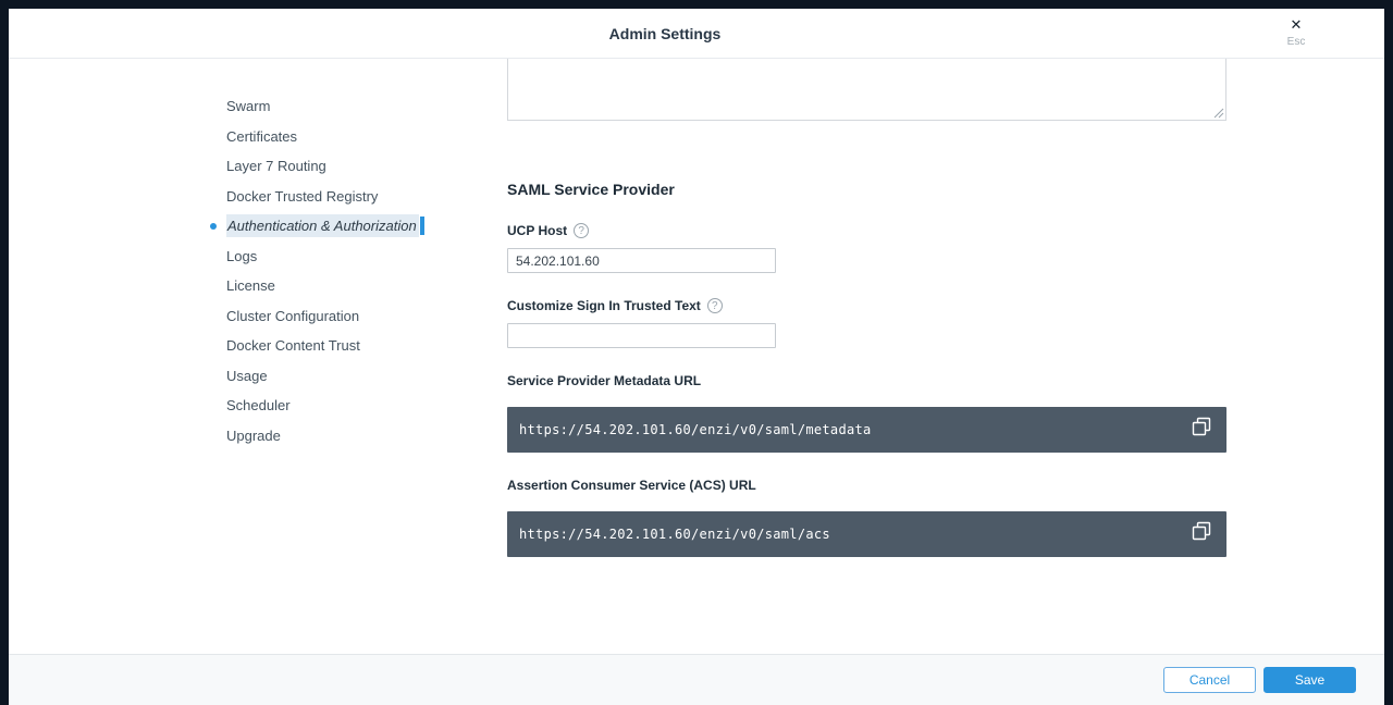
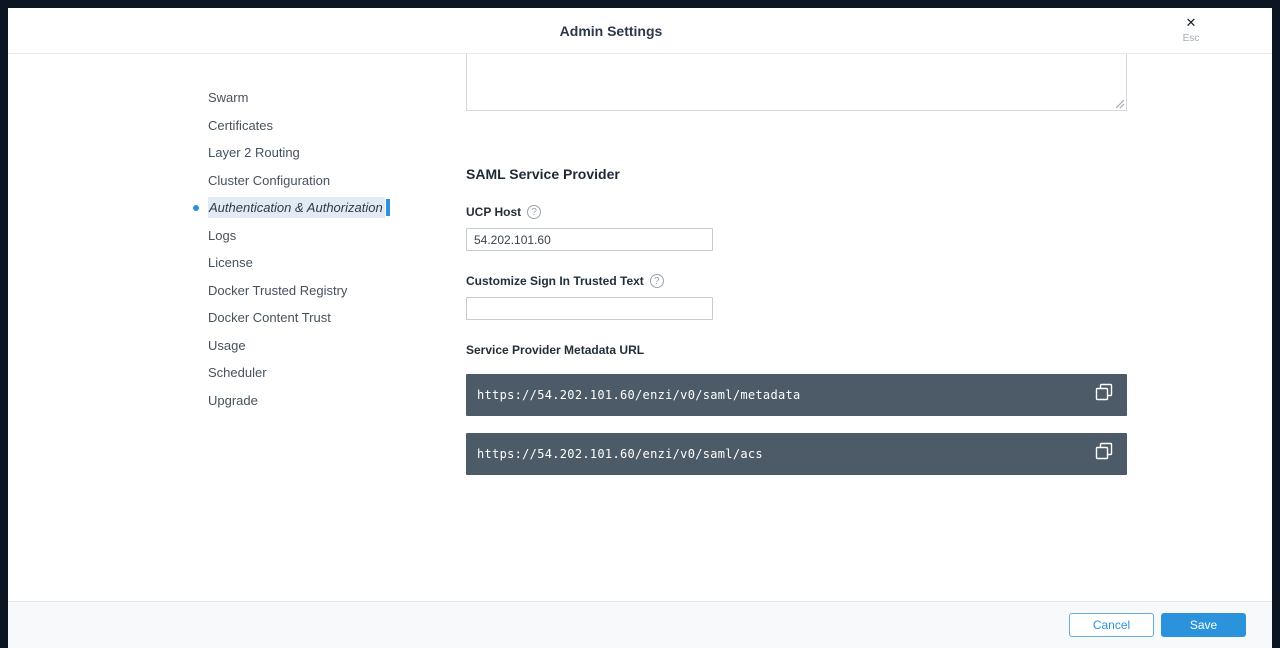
  Admin Settings
  ✕
  Esc
  Swarm
  Certificates
- Layer 7 Routing
+ Layer 2 Routing
- Docker Trusted Registry
+ Cluster Configuration
  Authentication & Authorization
  Logs
  License
- Cluster Configuration
+ Docker Trusted Registry
  Docker Content Trust
  Usage
  Scheduler
  Upgrade
  SAML Service Provider
  UCP Host
  ?
  54.202.101.60
  Customize Sign In Trusted Text
  ?
  Service Provider Metadata URL
  https://54.202.101.60/enzi/v0/saml/metadata
- Assertion Consumer Service (ACS) URL
  https://54.202.101.60/enzi/v0/saml/acs
  Cancel
  Save
